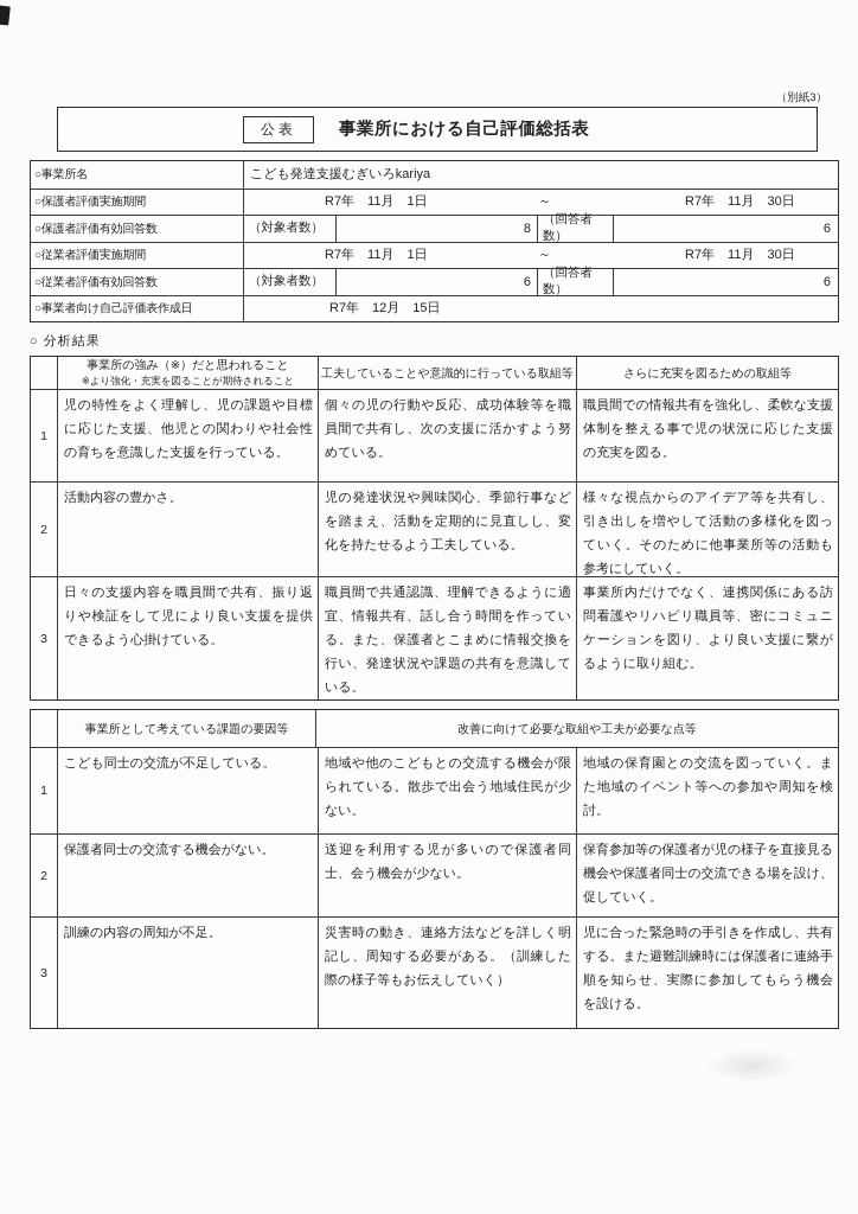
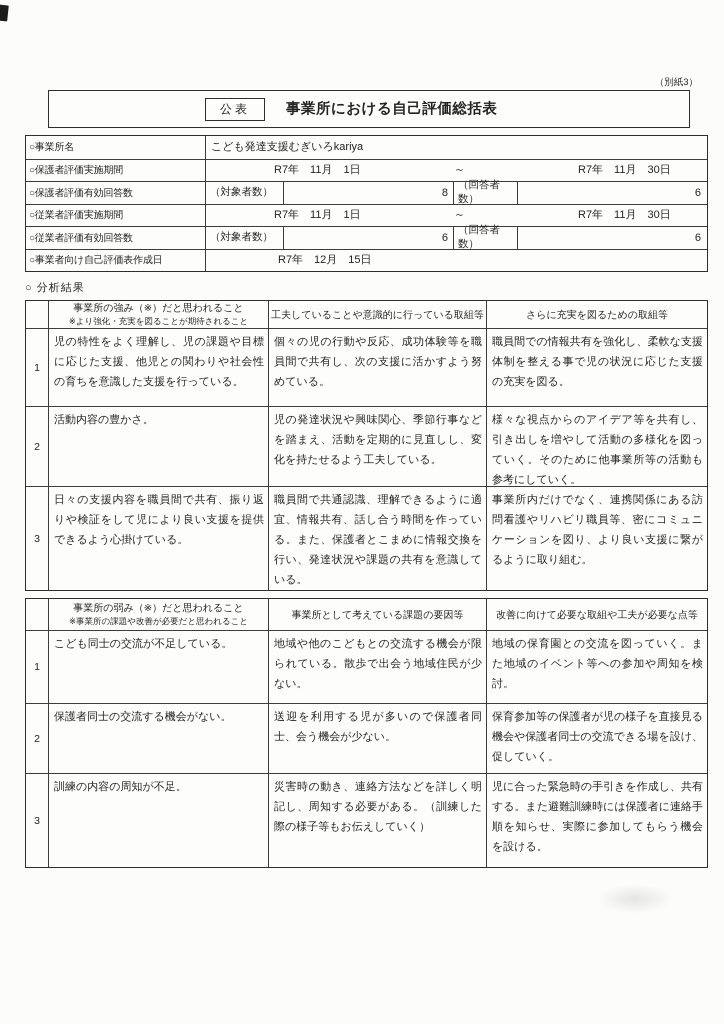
  （別紙3）
  公表
  事業所における自己評価総括表
  ○事業所名
  こども発達支援むぎいろkariya
  ○保護者評価実施期間
  R7年 11月 1日
  ～
  R7年 11月 30日
  ○保護者評価有効回答数
  （対象者数）
  8
  （回答者数）
  6
  ○従業者評価実施期間
  R7年 11月 1日
  ～
  R7年 11月 30日
  ○従業者評価有効回答数
  （対象者数）
  6
  （回答者数）
  6
  ○事業者向け自己評価表作成日
  R7年 12月 15日
  ○ 分析結果
  事業所の強み（※）だと思われること
  ※より強化・充実を図ることが期待されること
  工夫していることや意識的に行っている取組等
  さらに充実を図るための取組等
  1
  児の特性をよく理解し、児の課題や目標に応じた支援、他児との関わりや社会性の育ちを意識した支援を行っている。
  個々の児の行動や反応、成功体験等を職員間で共有し、次の支援に活かすよう努めている。
  職員間での情報共有を強化し、柔軟な支援体制を整える事で児の状況に応じた支援の充実を図る。
  2
  活動内容の豊かさ。
  児の発達状況や興味関心、季節行事などを踏まえ、活動を定期的に見直しし、変化を持たせるよう工夫している。
  様々な視点からのアイデア等を共有し、引き出しを増やして活動の多様化を図っていく。そのために他事業所等の活動も参考にしていく。
  3
  日々の支援内容を職員間で共有、振り返りや検証をして児により良い支援を提供できるよう心掛けている。
  職員間で共通認識、理解できるように適宜、情報共有、話し合う時間を作っている。また、保護者とこまめに情報交換を行い、発達状況や課題の共有を意識している。
  事業所内だけでなく、連携関係にある訪問看護やリハビリ職員等、密にコミュニケーションを図り、より良い支援に繋がるように取り組む。
+ 事業所の弱み（※）だと思われること
+ ※事業所の課題や改善が必要だと思われること
  事業所として考えている課題の要因等
  改善に向けて必要な取組や工夫が必要な点等
  1
  こども同士の交流が不足している。
  地域や他のこどもとの交流する機会が限られている。散歩で出会う地域住民が少ない。
  地域の保育園との交流を図っていく。また地域のイベント等への参加や周知を検討。
  2
  保護者同士の交流する機会がない。
  送迎を利用する児が多いので保護者同士、会う機会が少ない。
  保育参加等の保護者が児の様子を直接見る機会や保護者同士の交流できる場を設け、促していく。
  3
  訓練の内容の周知が不足。
  災害時の動き、連絡方法などを詳しく明記し、周知する必要がある。（訓練した際の様子等もお伝えしていく）
  児に合った緊急時の手引きを作成し、共有する。また避難訓練時には保護者に連絡手順を知らせ、実際に参加してもらう機会を設ける。
